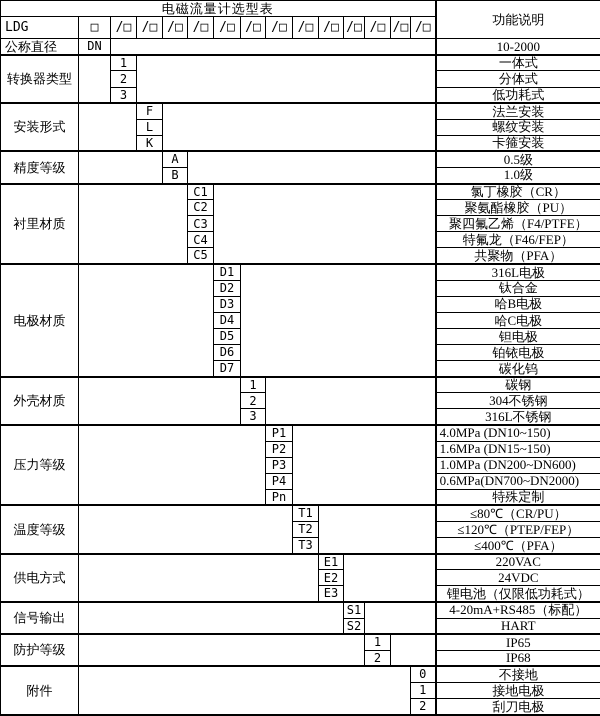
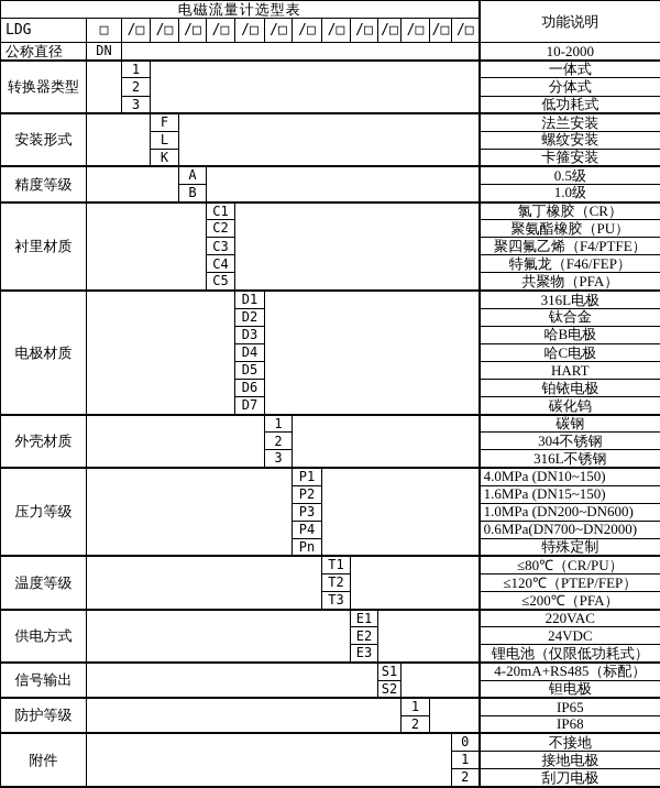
  电磁流量计选型表	功能说明
  LDG	□	/□	/□	/□	/□	/□	/□	/□	/□	/□	/□	/□	/□	/□
  公称直径	DN		10-2000
  转换器类型		1		一体式
  2	分体式
  3	低功耗式
  安装形式		F		法兰安装
  L	螺纹安装
  K	卡箍安装
  精度等级		A		0.5级
  B	1.0级
  衬里材质		C1		氯丁橡胶（CR）
  C2	聚氨酯橡胶（PU）
  C3	聚四氟乙烯（F4/PTFE）
  C4	特氟龙（F46/FEP）
  C5	共聚物（PFA）
  电极材质		D1		316L电极
  D2	钛合金
  D3	哈B电极
  D4	哈C电极
- D5	钽电极
+ D5	HART
  D6	铂铱电极
  D7	碳化钨
  外壳材质		1		碳钢
  2	304不锈钢
  3	316L不锈钢
  压力等级		P1		4.0MPa (DN10~150)
  P2	1.6MPa (DN15~150)
  P3	1.0MPa (DN200~DN600)
  P4	0.6MPa(DN700~DN2000)
  Pn	特殊定制
  温度等级		T1		≤80℃（CR/PU）
  T2	≤120℃（PTEP/FEP）
- T3	≤400℃（PFA）
+ T3	≤200℃（PFA）
  供电方式		E1		220VAC
  E2	24VDC
  E3	锂电池（仅限低功耗式）
  信号输出		S1		4-20mA+RS485（标配）
- S2	HART
+ S2	钽电极
  防护等级		1		IP65
  2	IP68
  附件		0	不接地
  1	接地电极
  2	刮刀电极
